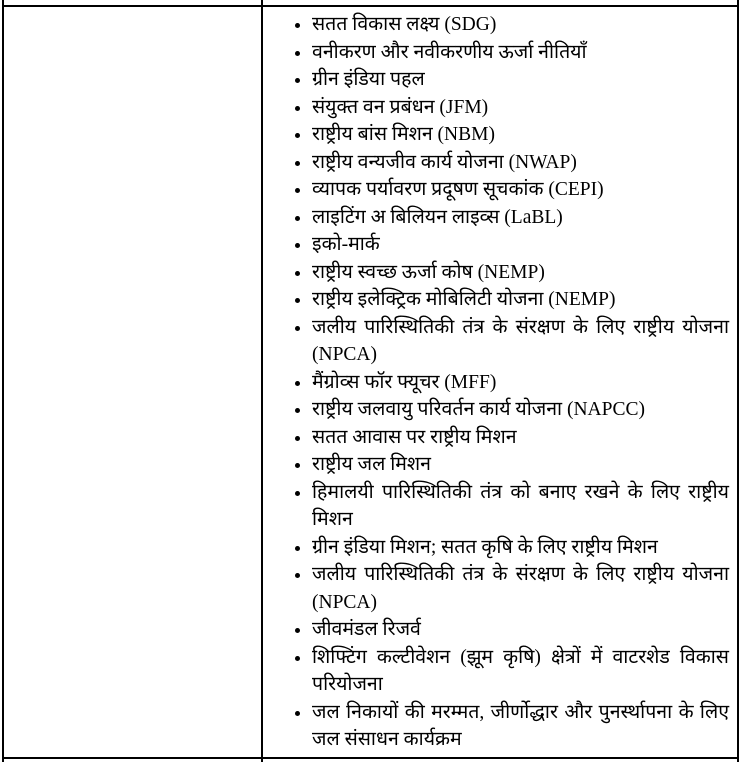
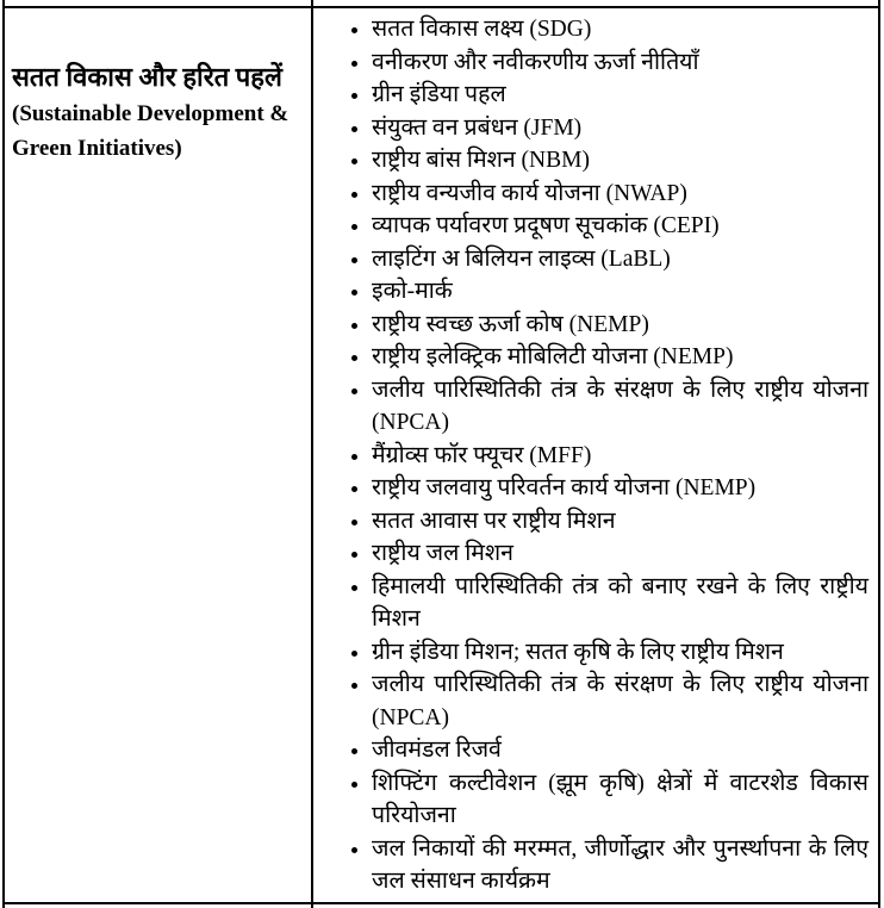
+ सतत विकास और हरित पहलें (Sustainable Development & Green Initiatives)
  सतत विकास लक्ष्य (SDG)
  वनीकरण और नवीकरणीय ऊर्जा नीतियाँ
  ग्रीन इंडिया पहल
  संयुक्त वन प्रबंधन (JFM)
  राष्ट्रीय बांस मिशन (NBM)
  राष्ट्रीय वन्यजीव कार्य योजना (NWAP)
  व्यापक पर्यावरण प्रदूषण सूचकांक (CEPI)
  लाइटिंग अ बिलियन लाइव्स (LaBL)
  इको-मार्क
  राष्ट्रीय स्वच्छ ऊर्जा कोष (NEMP)
  राष्ट्रीय इलेक्ट्रिक मोबिलिटी योजना (NEMP)
  जलीय पारिस्थितिकी तंत्र के संरक्षण के लिए राष्ट्रीय योजना (NPCA)
  मैंग्रोव्स फॉर फ्यूचर (MFF)
- राष्ट्रीय जलवायु परिवर्तन कार्य योजना (NAPCC)
+ राष्ट्रीय जलवायु परिवर्तन कार्य योजना (NEMP)
  सतत आवास पर राष्ट्रीय मिशन
  राष्ट्रीय जल मिशन
  हिमालयी पारिस्थितिकी तंत्र को बनाए रखने के लिए राष्ट्रीय मिशन
  ग्रीन इंडिया मिशन; सतत कृषि के लिए राष्ट्रीय मिशन
  जलीय पारिस्थितिकी तंत्र के संरक्षण के लिए राष्ट्रीय योजना (NPCA)
  जीवमंडल रिजर्व
  शिफ्टिंग कल्टीवेशन (झूम कृषि) क्षेत्रों में वाटरशेड विकास परियोजना
  जल निकायों की मरम्मत, जीर्णोद्धार और पुनर्स्थापना के लिए जल संसाधन कार्यक्रम
